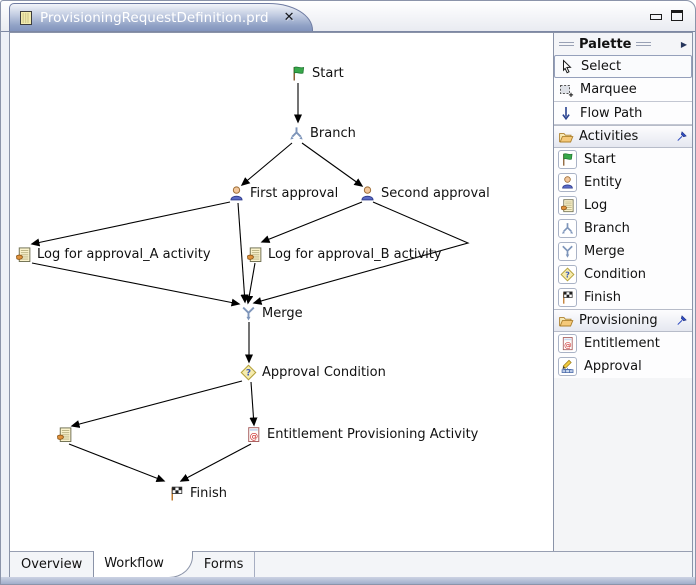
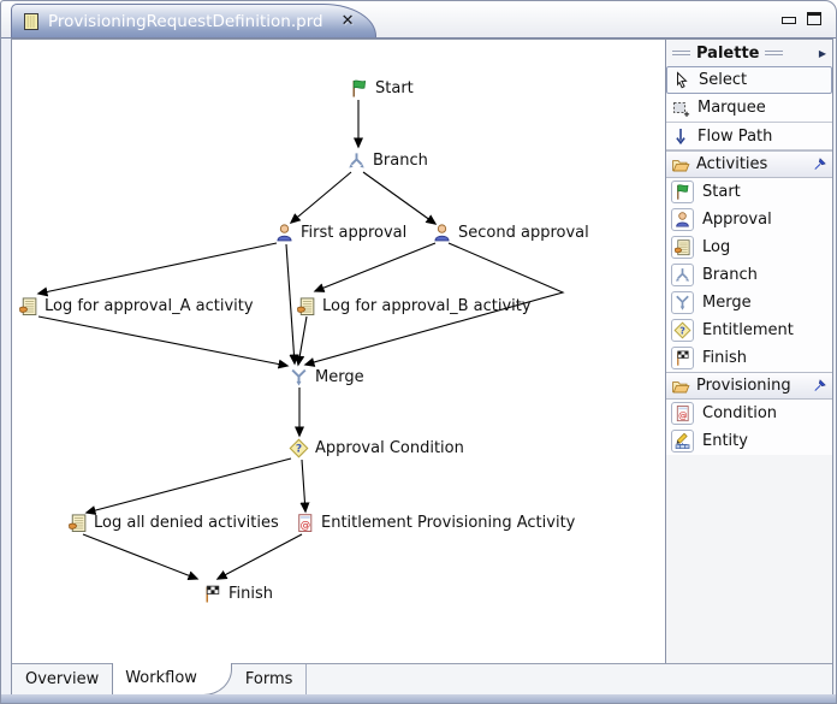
  ProvisioningRequestDefinition.prd
  ✕
  Start
  Branch
  First approval
  Second approval
  Log for approval_A activity
  Log for approval_B activity
  Merge
  Approval Condition
+ Log all denied activities
  Entitlement Provisioning Activity
  Finish
  Palette
  ▶
  Select
  Marquee
  Flow Path
  Activities
  Start
- Entity
+ Approval
  Log
  Branch
  Merge
- Condition
+ Entitlement
  Finish
  Provisioning
- Entitlement
+ Condition
- Approval
+ Entity
  Overview
  Workflow
  Forms
